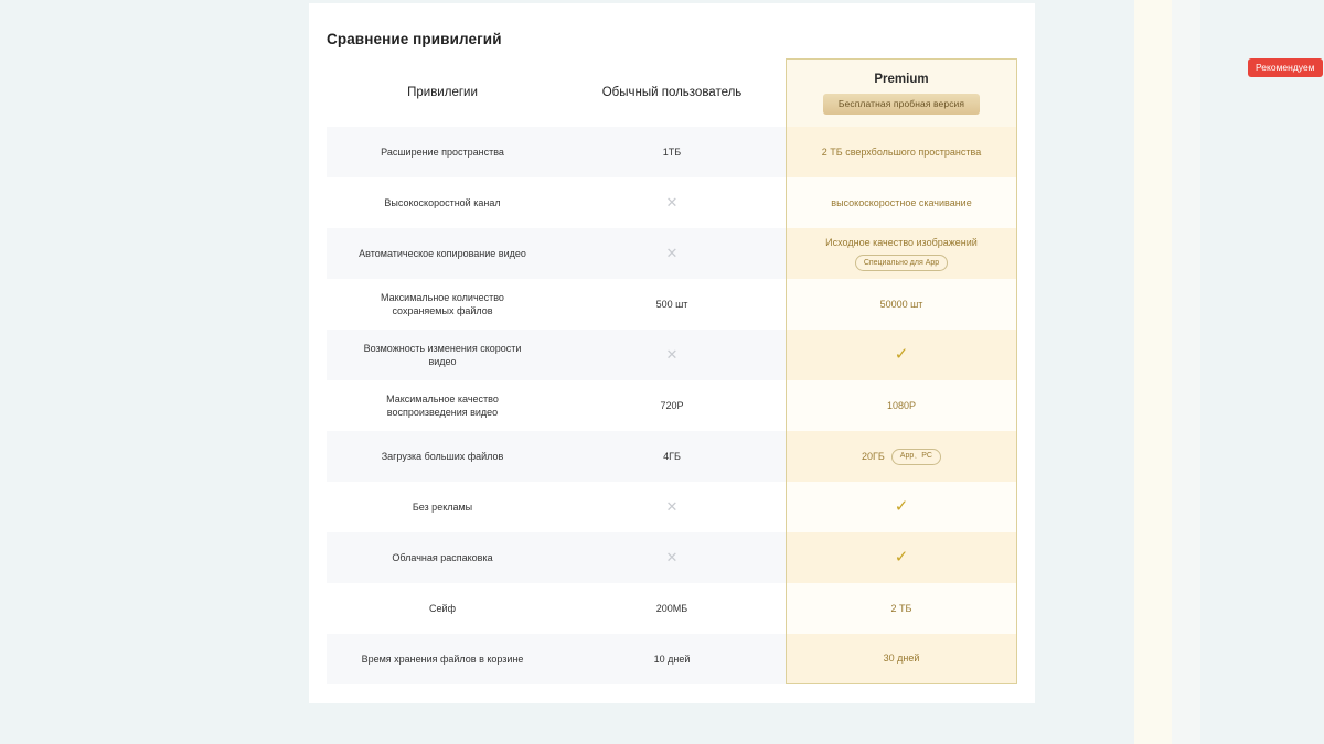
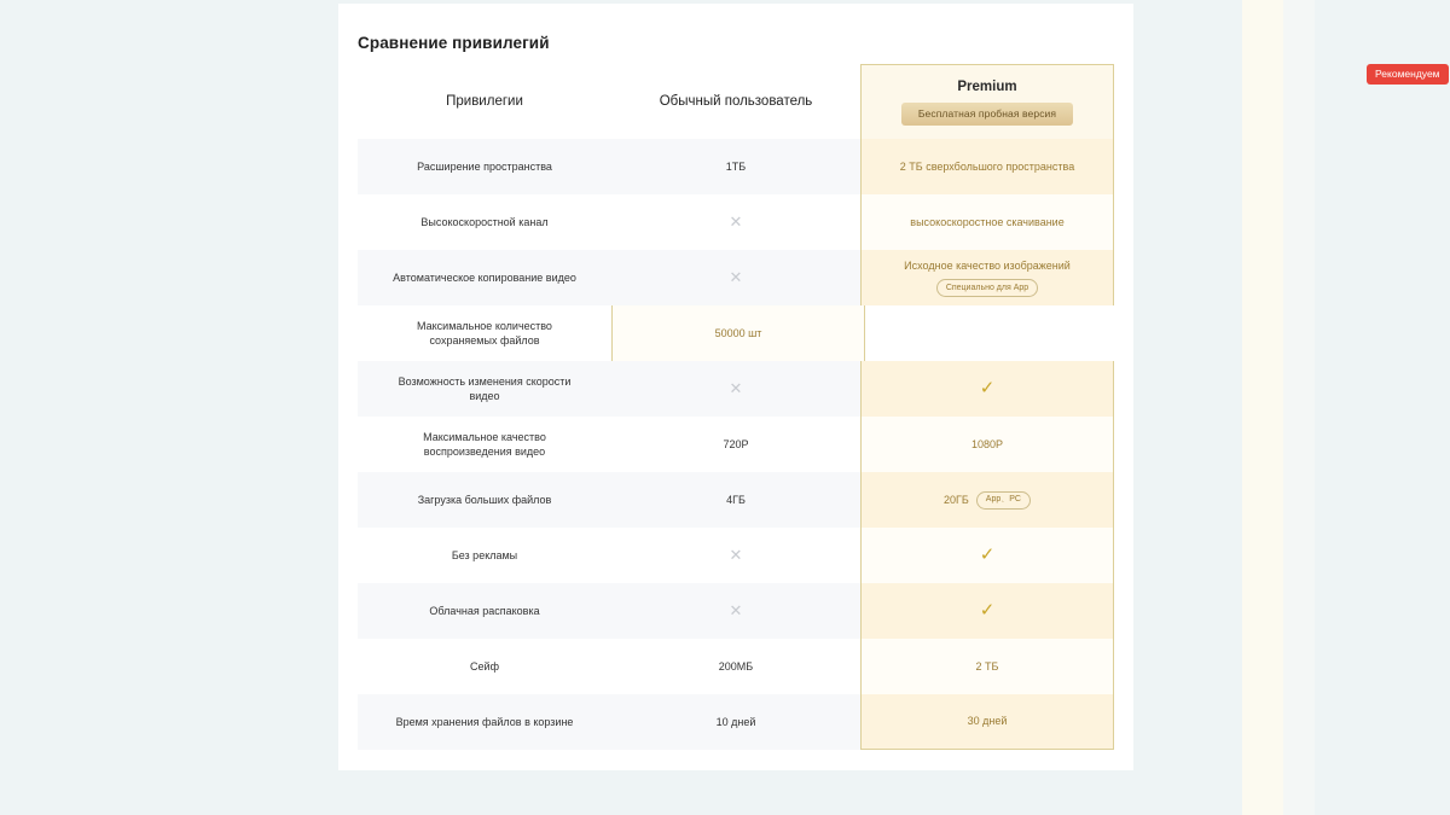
  Сравнение привилегий
  Рекомендуем
  Привилегии
  Обычный пользователь
  Premium
  Бесплатная пробная версия
  Расширение пространства
  1ТБ
  2 ТБ сверхбольшого пространства
  Высокоскоростной канал
  ✕
  высокоскоростное скачивание
  Автоматическое копирование видео
  ✕
  Исходное качество изображений
  Максимальное количество
  сохраняемых файлов
- 500 шт
  50000 шт
  Возможность изменения скорости
  видео
  ✕
  ✓
  Максимальное качество
  воспроизведения видео
  720Р
  1080Р
  Загрузка больших файлов
  4ГБ
  20ГБ
  Без рекламы
  ✕
  ✓
  Облачная распаковка
  ✕
  ✓
  Сейф
  200МБ
  2 ТБ
  Время хранения файлов в корзине
  10 дней
  30 дней
